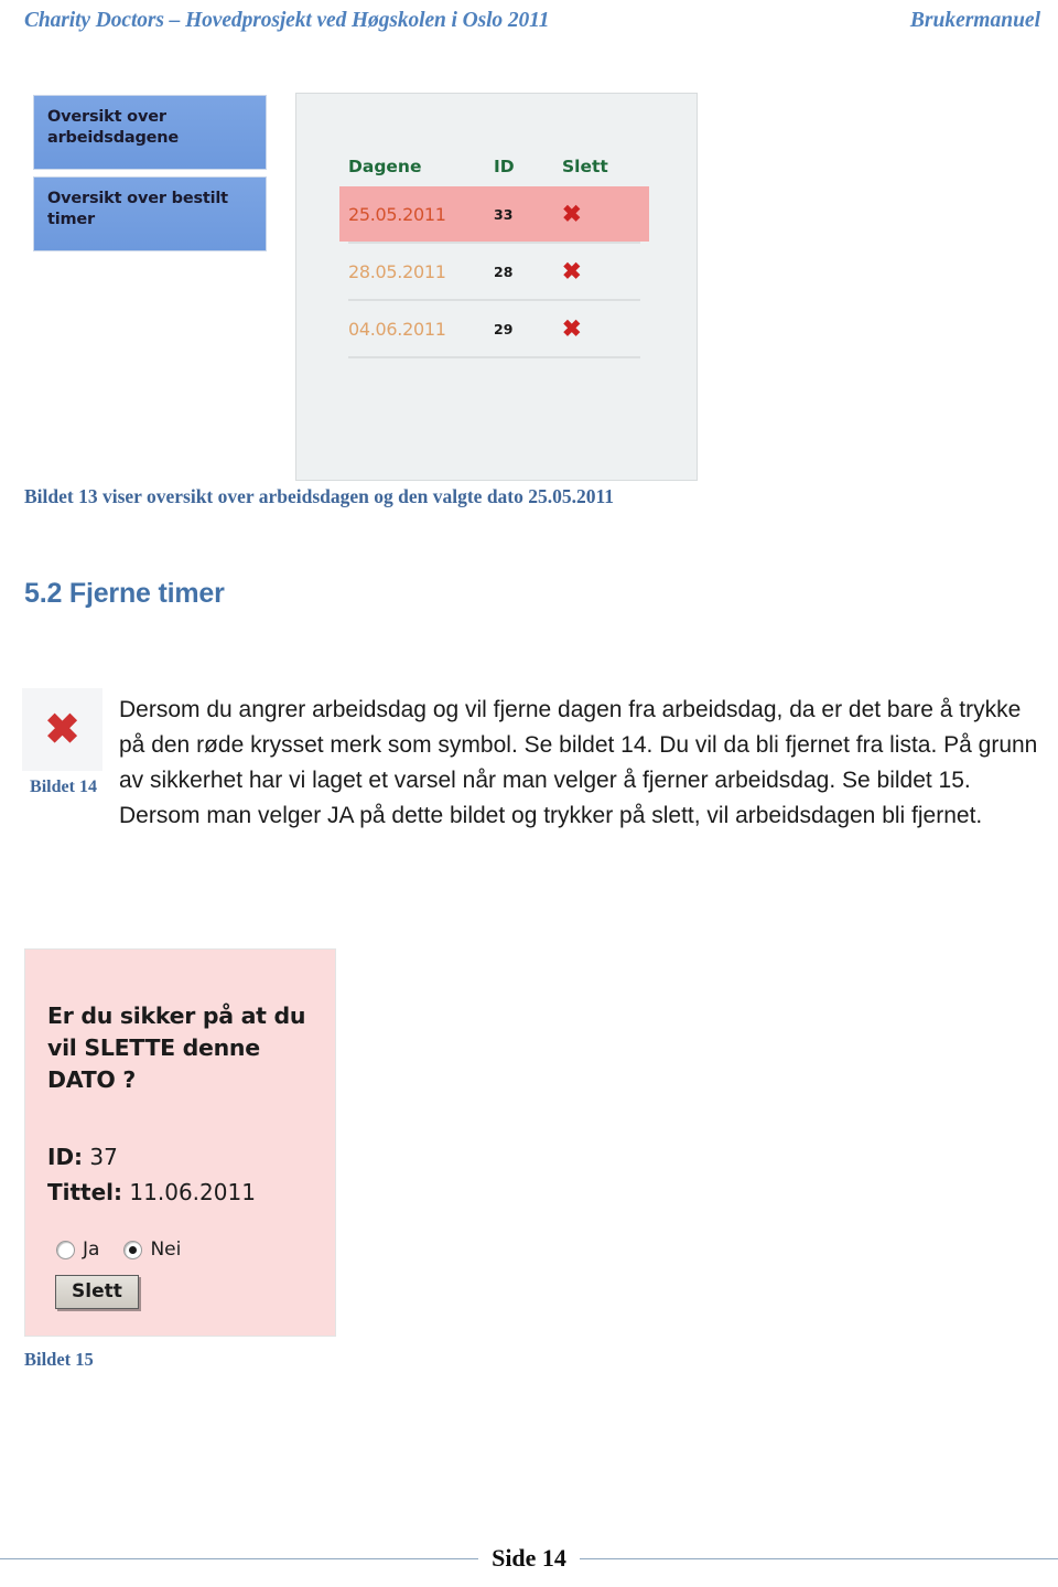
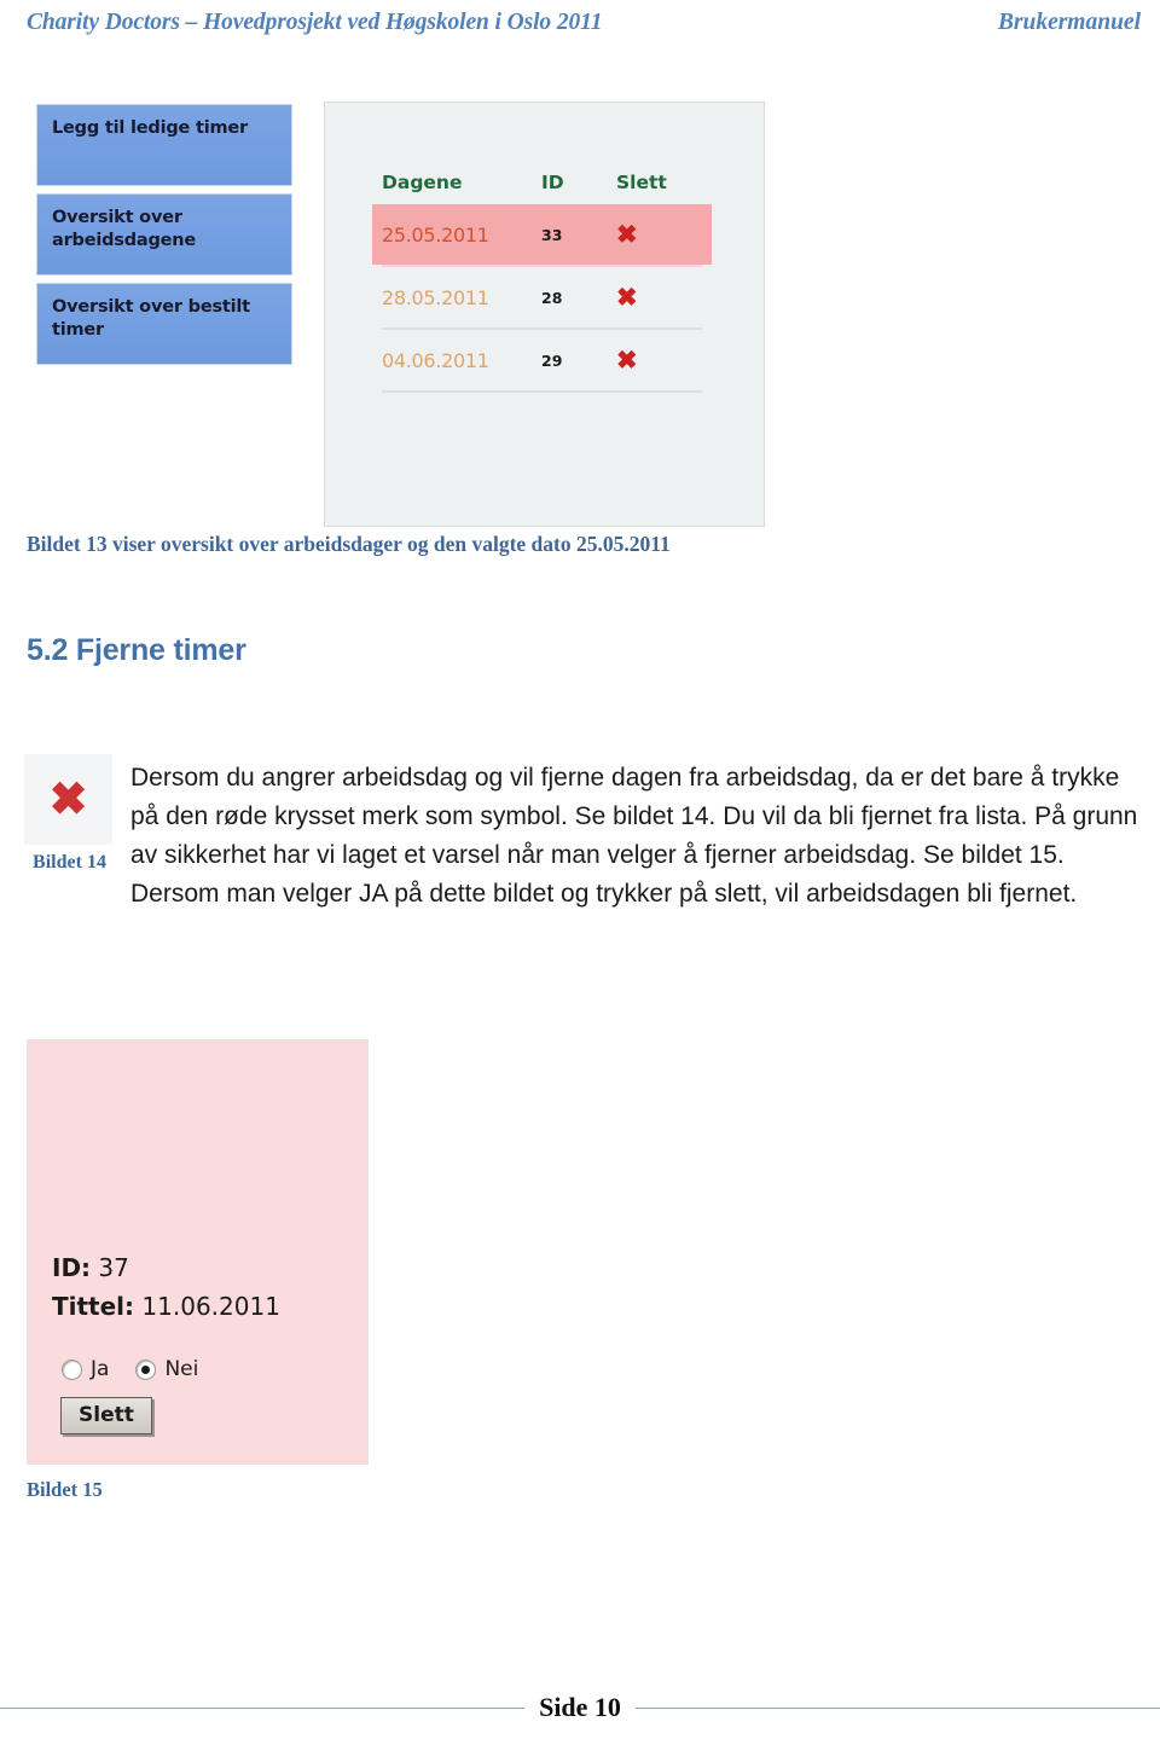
  Charity Doctors – Hovedprosjekt ved Høgskolen i Oslo 2011
  Brukermanuel
+ Legg til ledige timer
  Oversikt over arbeidsdagene
  Oversikt over bestilt timer
  Dagene
  ID
  Slett
  25.05.2011
  33
  ✖
  28.05.2011
  28
  ✖
  04.06.2011
  29
  ✖
- Bildet 13 viser oversikt over arbeidsdagen og den valgte dato 25.05.2011
+ Bildet 13 viser oversikt over arbeidsdager og den valgte dato 25.05.2011
  5.2 Fjerne timer
  ✖
  Bildet 14
  Dersom du angrer arbeidsdag og vil fjerne dagen fra arbeidsdag, da er det bare å trykke på den røde krysset merk som symbol. Se bildet 14. Du vil da bli fjernet fra lista. På grunn av sikkerhet har vi laget et varsel når man velger å fjerner arbeidsdag. Se bildet 15. Dersom man velger JA på dette bildet og trykker på slett, vil arbeidsdagen bli fjernet.
- Er du sikker på at du vil SLETTE denne DATO ?
  ID: 37
  Tittel: 11.06.2011
  Ja
  Nei
  Slett
  Bildet 15
- Side 14
+ Side 10
